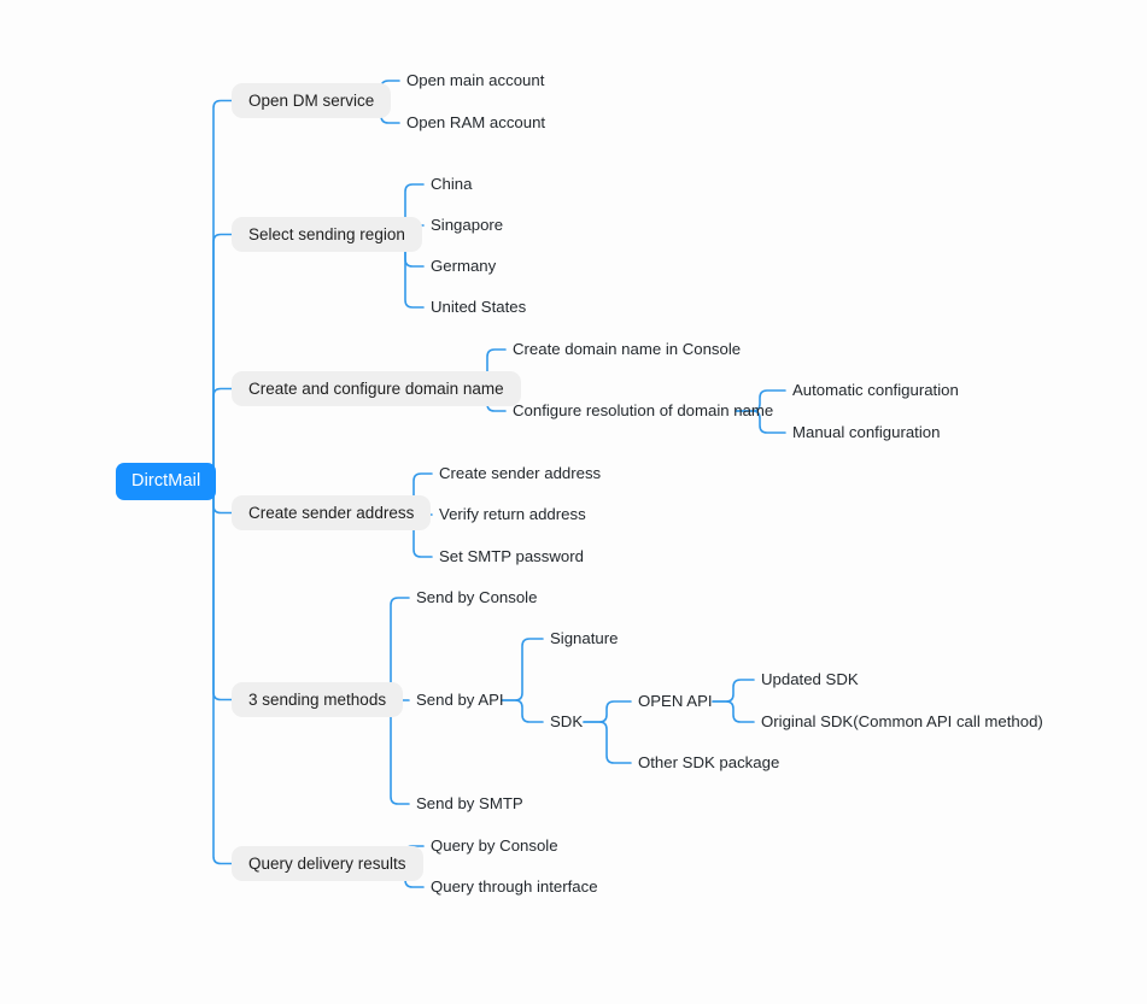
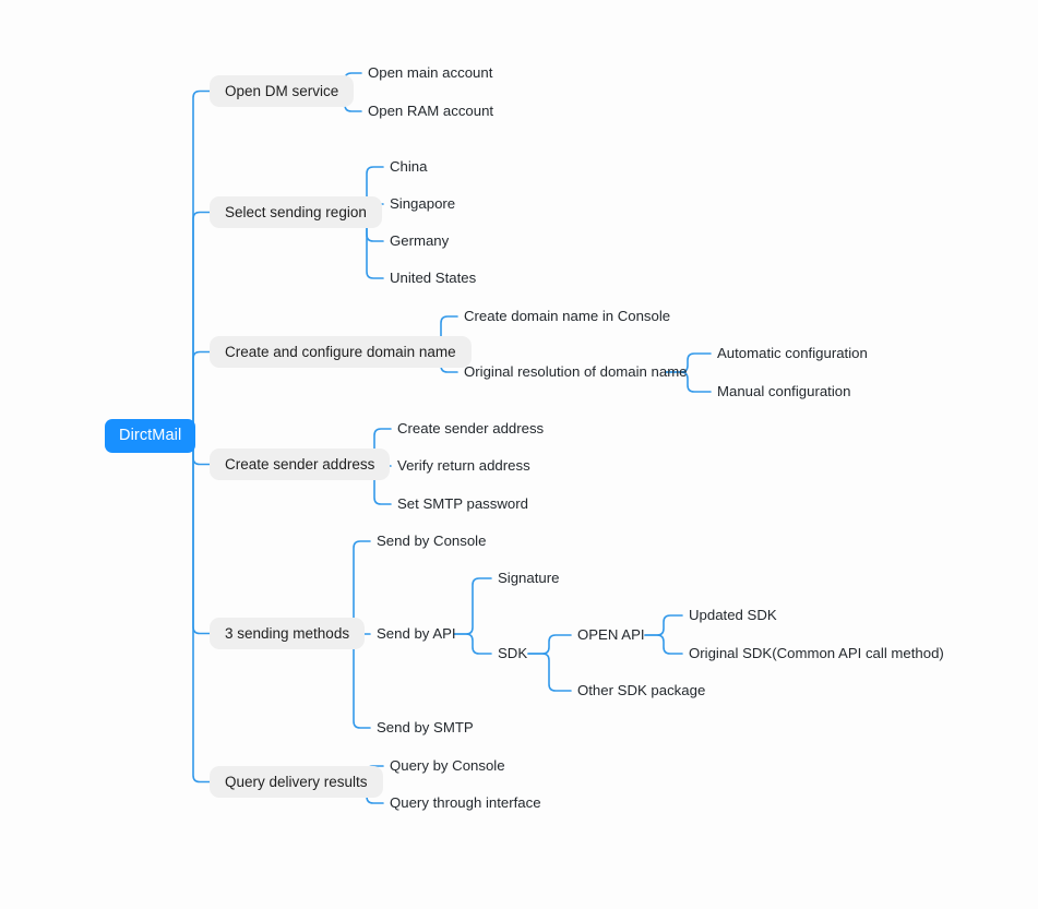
  DirctMail
  Open DM service
  Open main account
  Open RAM account
  Select sending region
  China
  Singapore
  Germany
  United States
  Create and configure domain name
  Create domain name in Console
- Configure resolution of domain name
+ Original resolution of domain name
  Automatic configuration
  Manual configuration
  Create sender address
  Create sender address
  Verify return address
  Set SMTP password
  3 sending methods
  Send by Console
  Send by API
  Signature
  SDK
  OPEN API
  Updated SDK
  Original SDK(Common API call method)
  Other SDK package
  Send by SMTP
  Query delivery results
  Query by Console
  Query through interface
